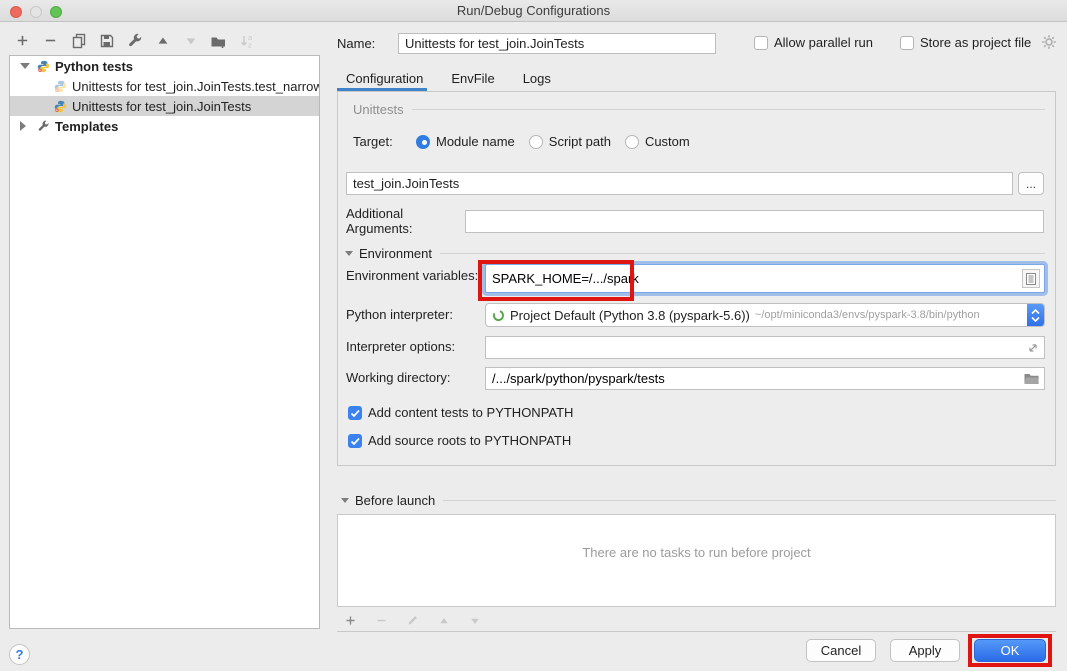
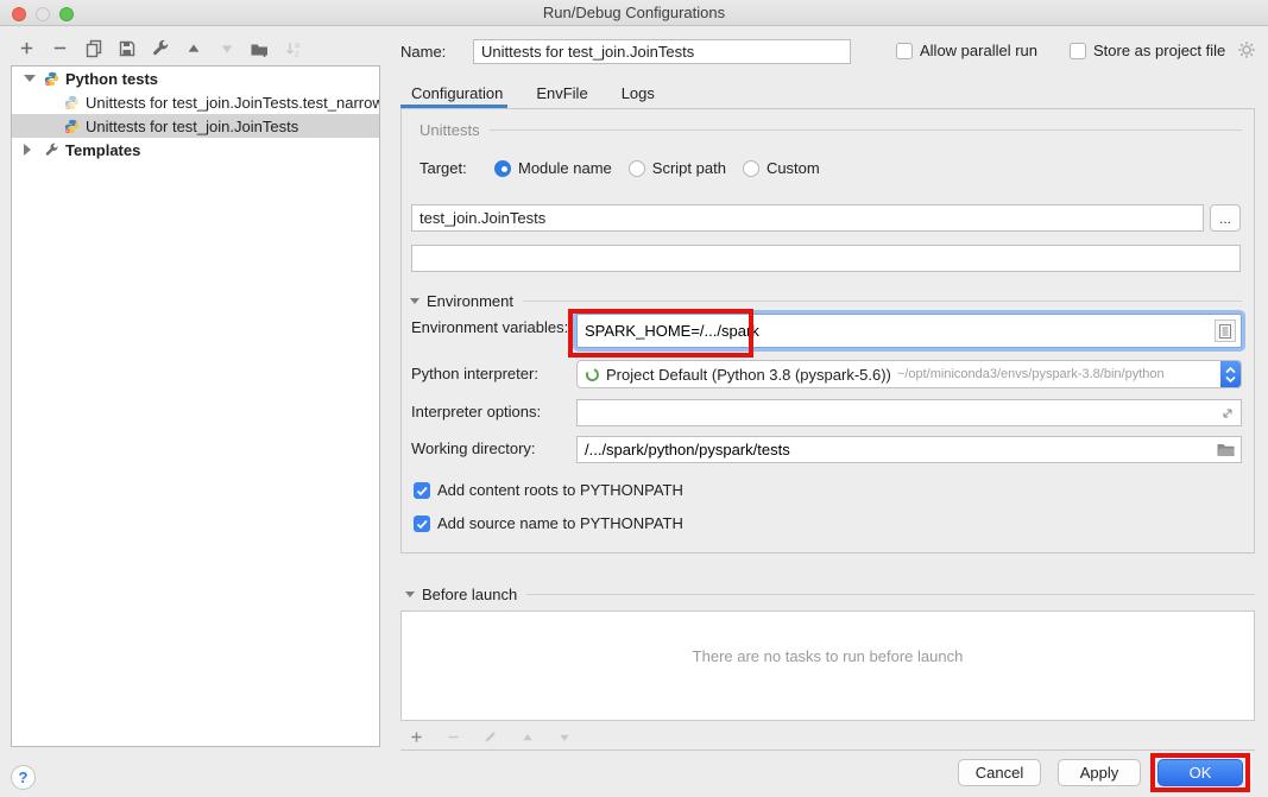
  Run/Debug Configurations
  z
  Python tests
  Unittests for test_join.JoinTests.test_narrow
  Unittests for test_join.JoinTests
  Templates
  ?
  Name:
  Unittests for test_join.JoinTests
  Allow parallel run
  Store as project file
  Configuration
  EnvFile
  Logs
  Unittests
  Target:
  Module name
  Script path
  Custom
  test_join.JoinTests
  ...
- Additional Arguments:
  Environment
  Environment variables:
  SPARK_HOME=/.../spark
  Python interpreter:
  Project Default (Python 3.8 (pyspark-5.6))
  ~/opt/miniconda3/envs/pyspark-3.8/bin/python
  Interpreter options:
  Working directory:
  /.../spark/python/pyspark/tests
- Add content tests to PYTHONPATH
+ Add content roots to PYTHONPATH
- Add source roots to PYTHONPATH
+ Add source name to PYTHONPATH
  Before launch
- There are no tasks to run before project
+ There are no tasks to run before launch
  Cancel
  Apply
  OK
